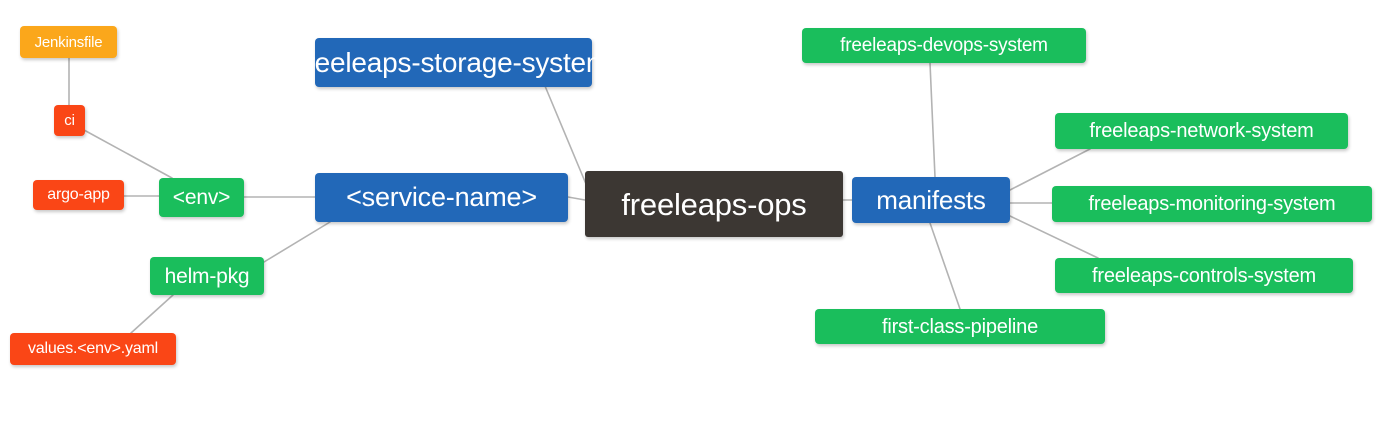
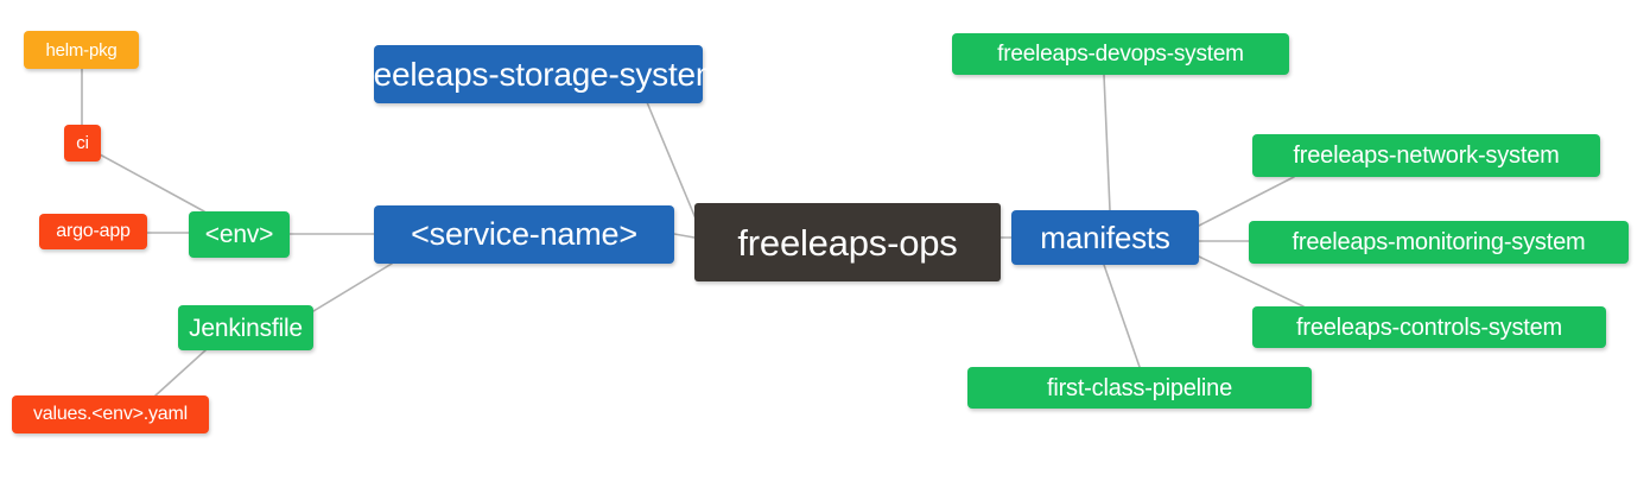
- Jenkinsfile
+ helm-pkg
  ci
  argo-app
  <env>
- helm-pkg
+ Jenkinsfile
  values.<env>.yaml
  freeleaps-storage-system
  <service-name>
  freeleaps-ops
  manifests
  freeleaps-devops-system
  freeleaps-network-system
  freeleaps-monitoring-system
  freeleaps-controls-system
  first-class-pipeline
